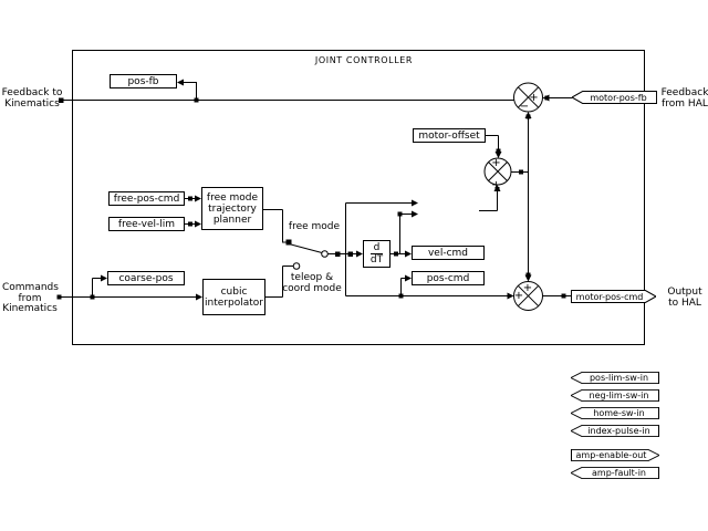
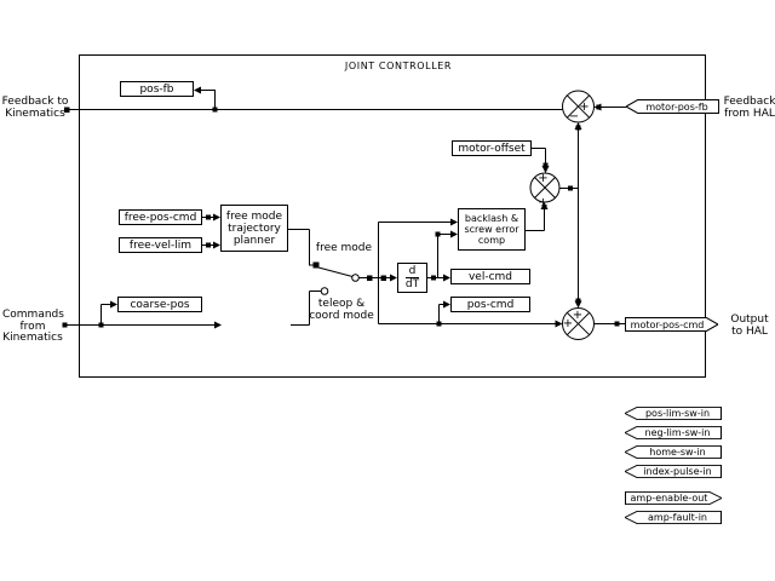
  JOINT CONTROLLER
  Feedback to
  Kinematics
  Commands
  from
  Kinematics
  Feedback
  from HAL
  Output
  to HAL
  free mode
  teleop &
  coord mode
  pos-fb
  free-pos-cmd
  free-vel-lim
  free mode
  trajectory
  planner
  coarse-pos
- cubic
- interpolator
  motor-offset
+ backlash &
+ screw error
+ comp
  d
  dT
  vel-cmd
  pos-cmd
  motor-pos-fb
  motor-pos-cmd
  pos-lim-sw-in
  neg-lim-sw-in
  home-sw-in
  index-pulse-in
  amp-enable-out
  amp-fault-in
  +
  −
  +
  +
  +
  +
